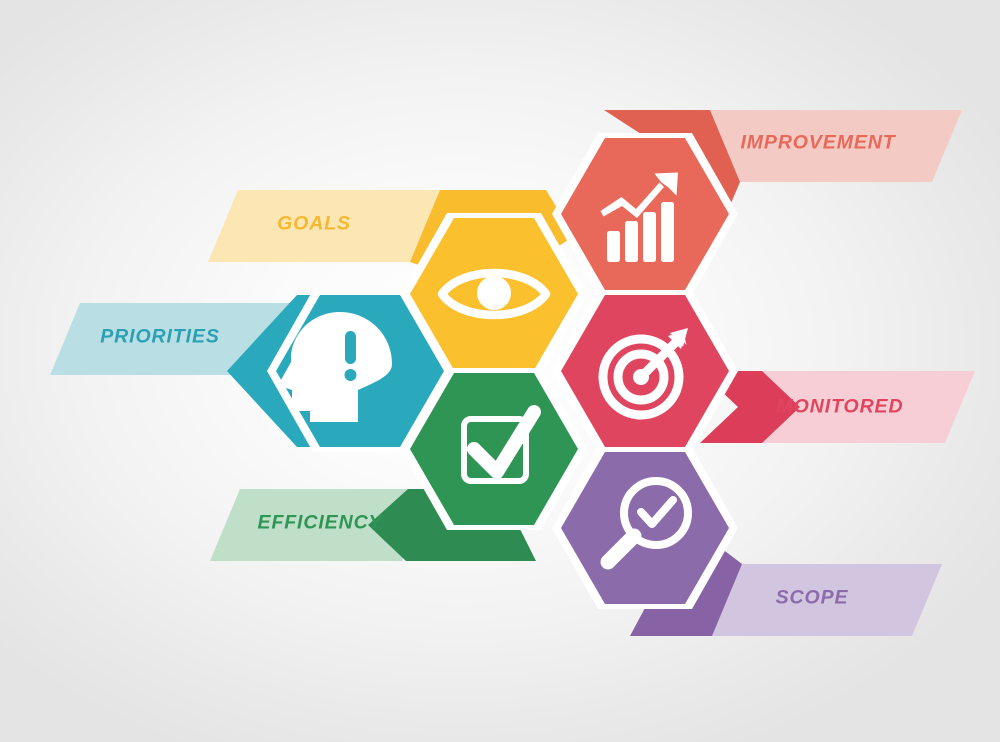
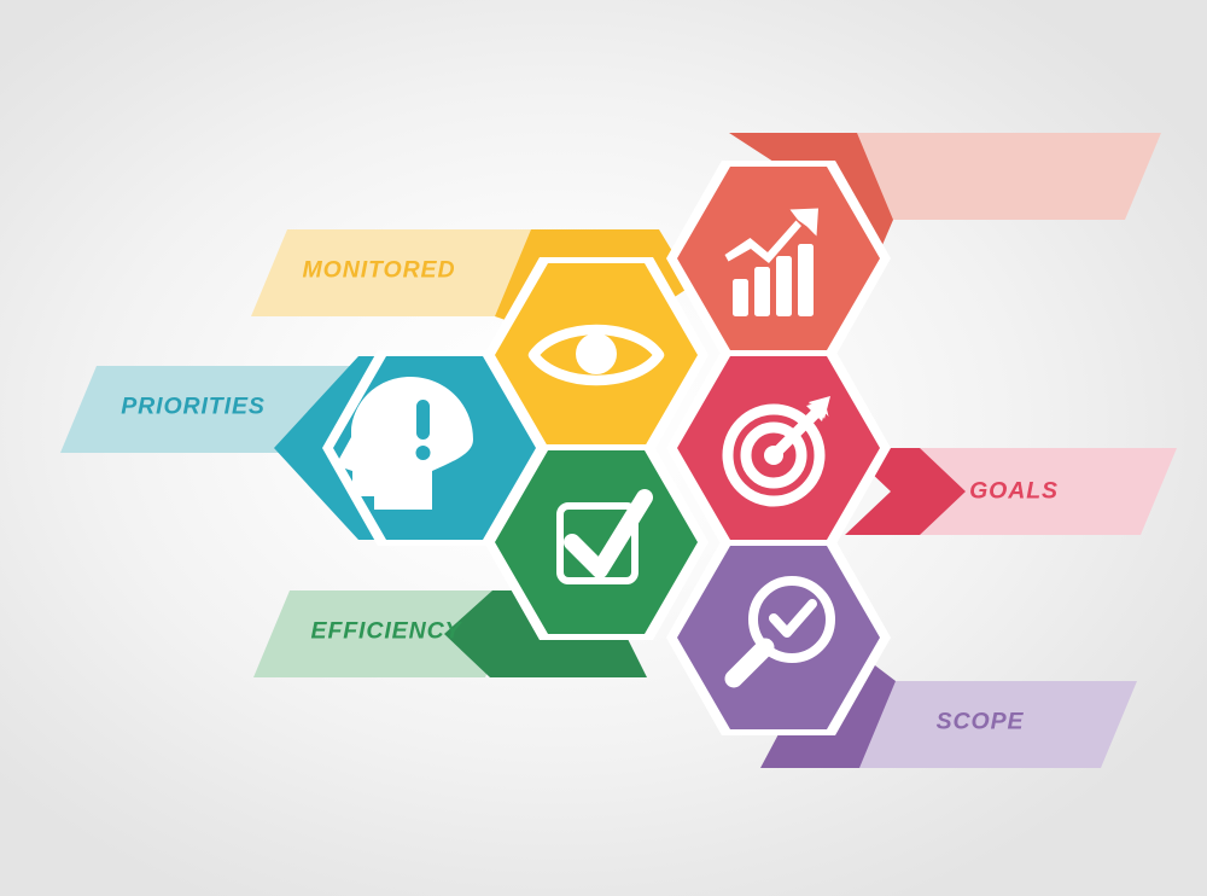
- IMPROVEMENT
- MONITORED
+ GOALS
  SCOPE
- GOALS
+ MONITORED
  PRIORITIES
  EFFICIENCY
